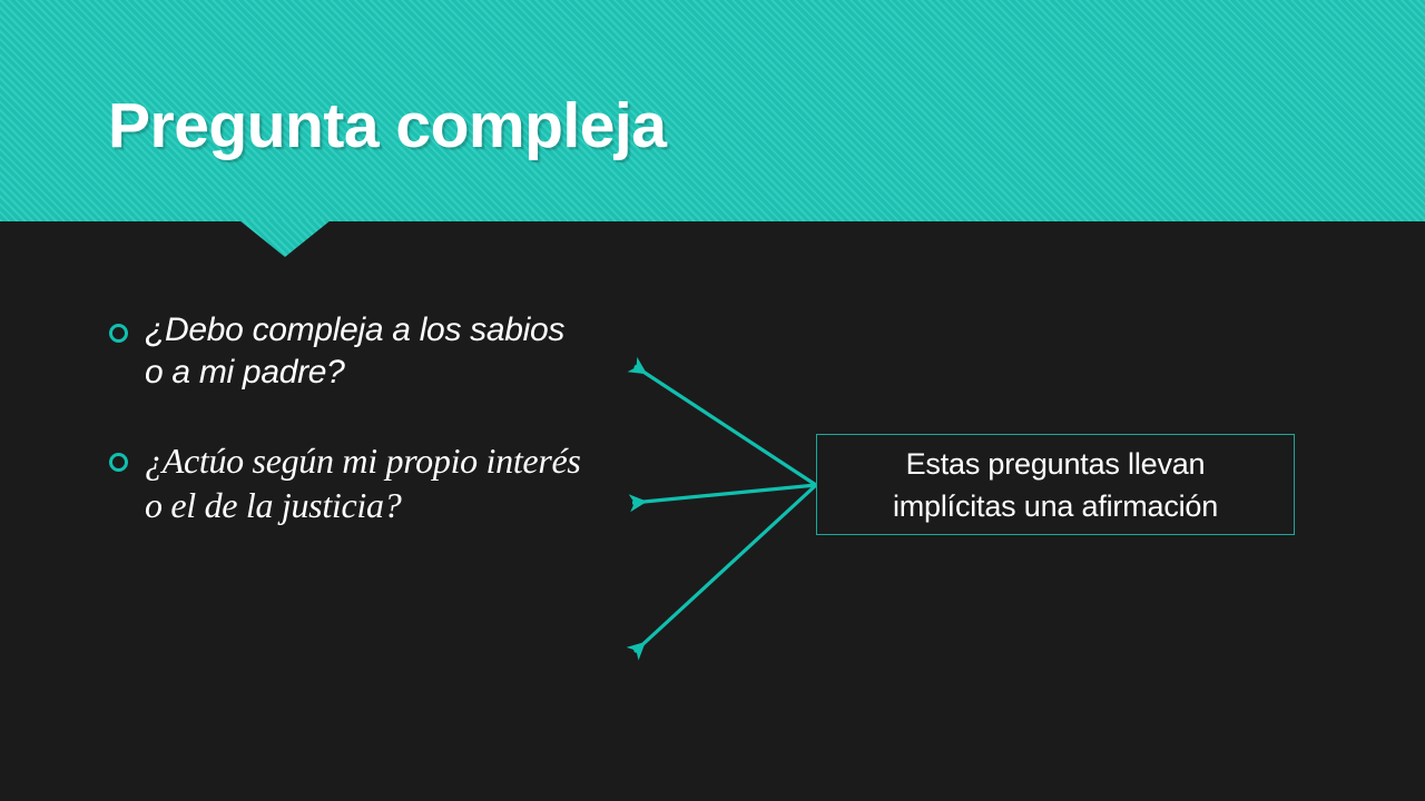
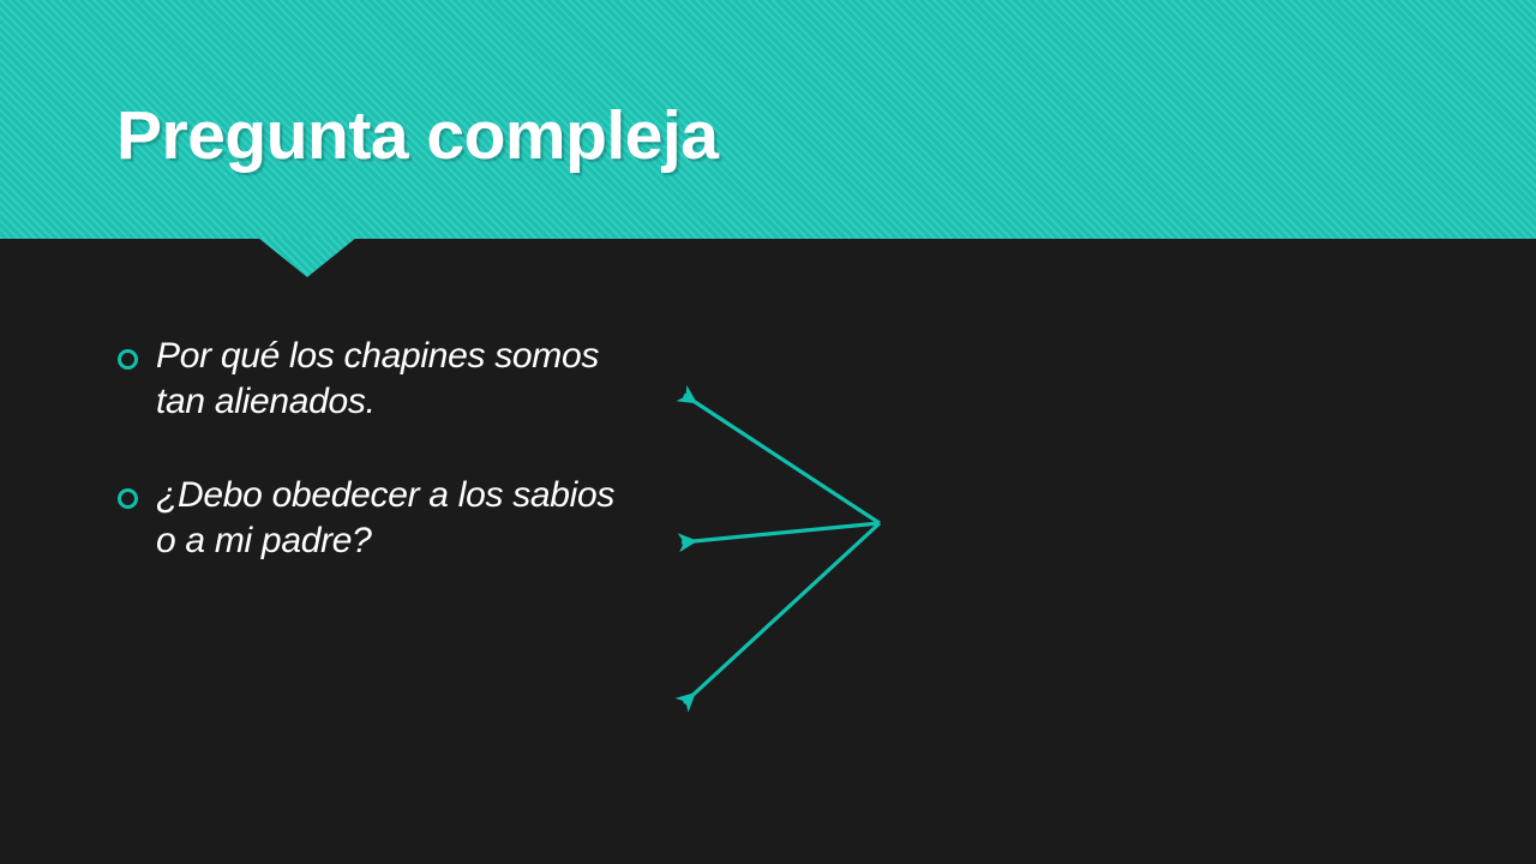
  Pregunta compleja
+ Por qué los chapines somos tan alienados.
- ¿Debo compleja a los sabios o a mi padre?
+ ¿Debo obedecer a los sabios o a mi padre?
- ¿Actúo según mi propio interés o el de la justicia?
- Estas preguntas llevan
- implícitas una afirmación
